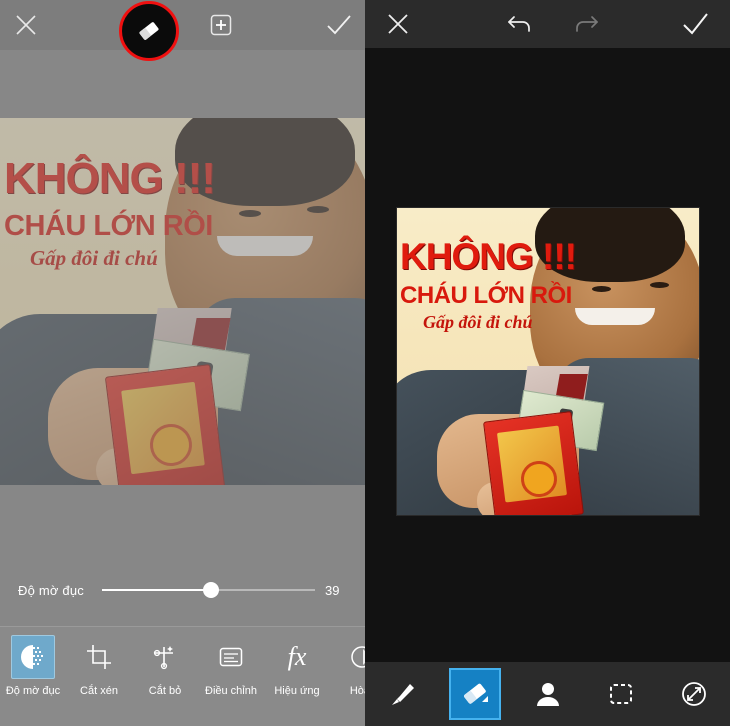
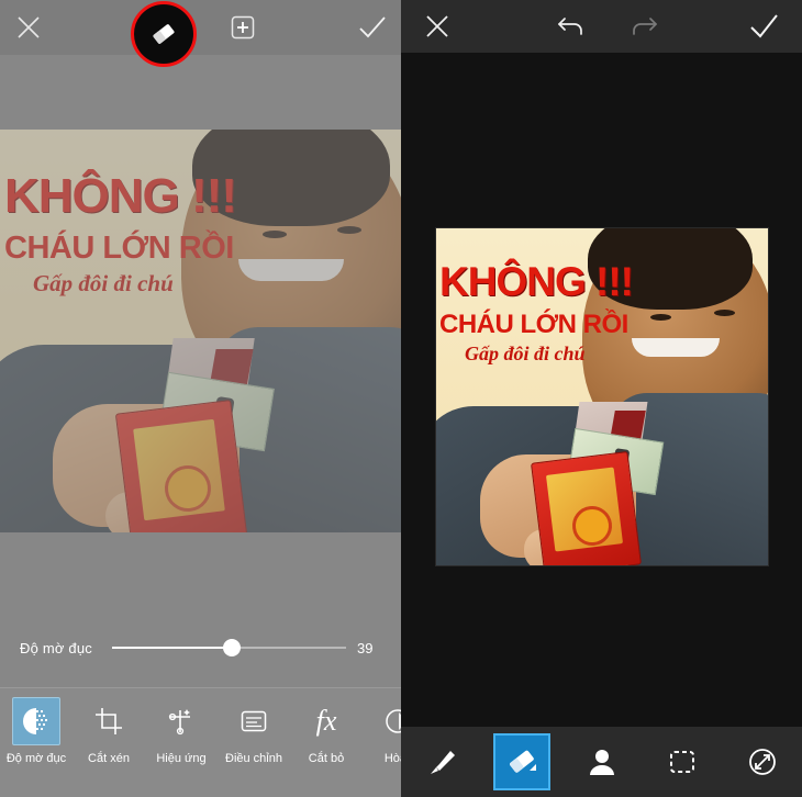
  KHÔNG !!!
  CHÁU LỚN RỒI
  Gấp đôi đi chú
  Độ mờ đục
  39
  Độ mờ đục
  Cắt xén
- Cắt bỏ
+ Hiệu ứng
  Điều chỉnh
  fx
- Hiệu ứng
+ Cắt bỏ
  KHÔNG !!!
  CHÁU LỚN RỒI
  Gấp đôi đi chú
